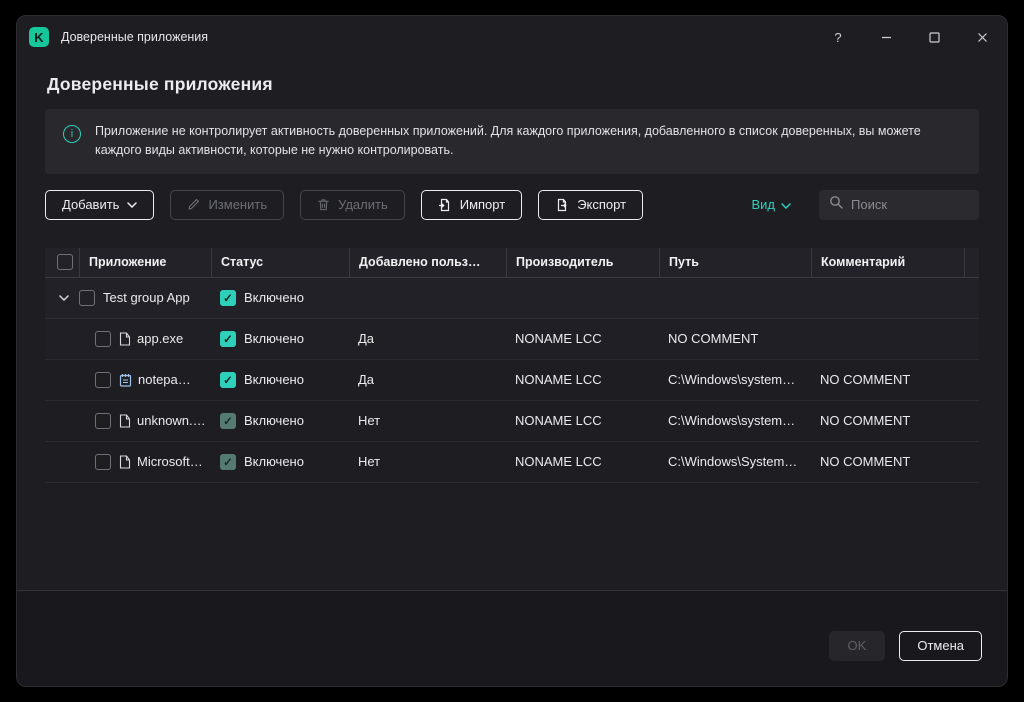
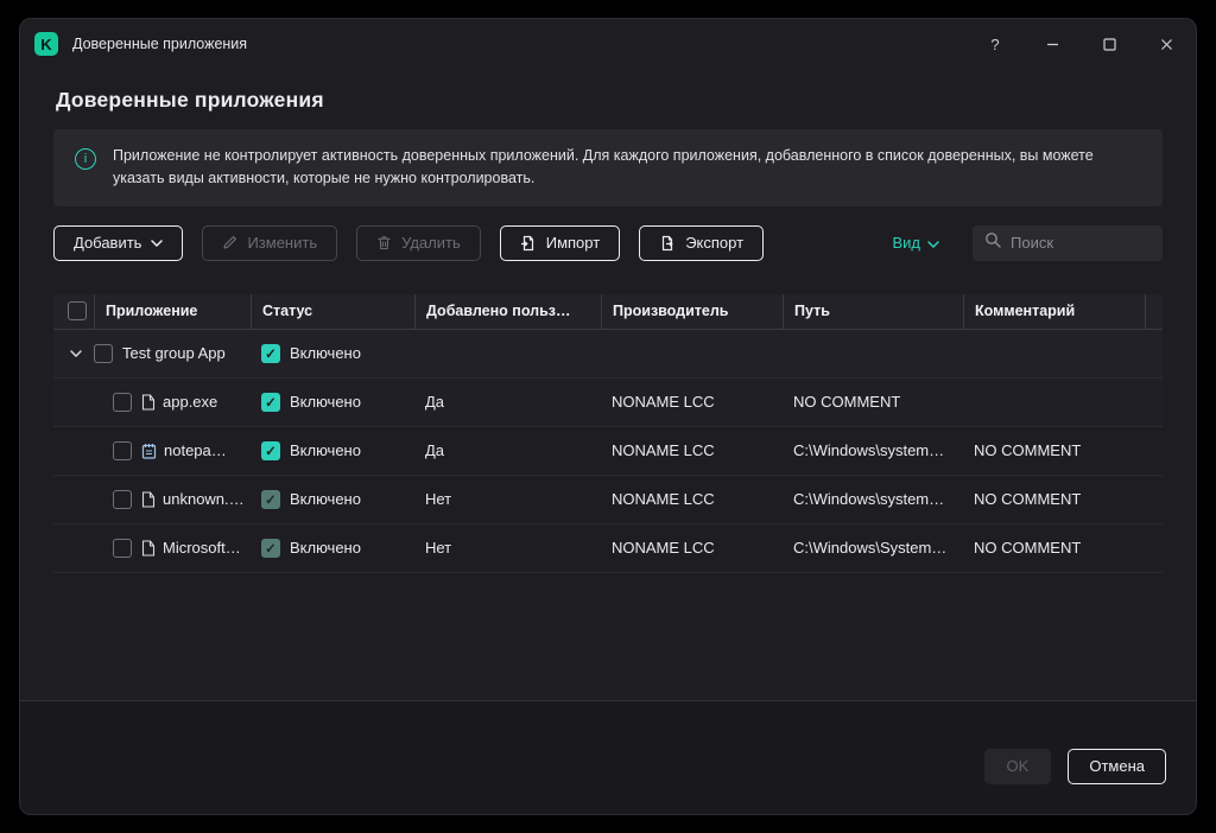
  K
  Доверенные приложения
  ?
  Доверенные приложения
  i
- Приложение не контролирует активность доверенных приложений. Для каждого приложения, добавленного в список доверенных, вы можете каждого виды активности, которые не нужно контролировать.
+ Приложение не контролирует активность доверенных приложений. Для каждого приложения, добавленного в список доверенных, вы можете указать виды активности, которые не нужно контролировать.
  Добавить
  Изменить
  Удалить
  Импорт
  Экспорт
  Вид
  Поиск
  Приложение
  Статус
  Добавлено польз…
  Производитель
  Путь
  Комментарий
  Test group App
  Включено
  app.exe
  Включено
  Да
  NONAME LCC
  NO COMMENT
  notepa…
  Включено
  Да
  NONAME LCC
  C:\Windows\system…
  NO COMMENT
  unknown.…
  Включено
  Нет
  NONAME LCC
  C:\Windows\system…
  NO COMMENT
  MicrosoftE…
  Включено
  Нет
  NONAME LCC
  C:\Windows\System…
  NO COMMENT
  OK
  Отмена
